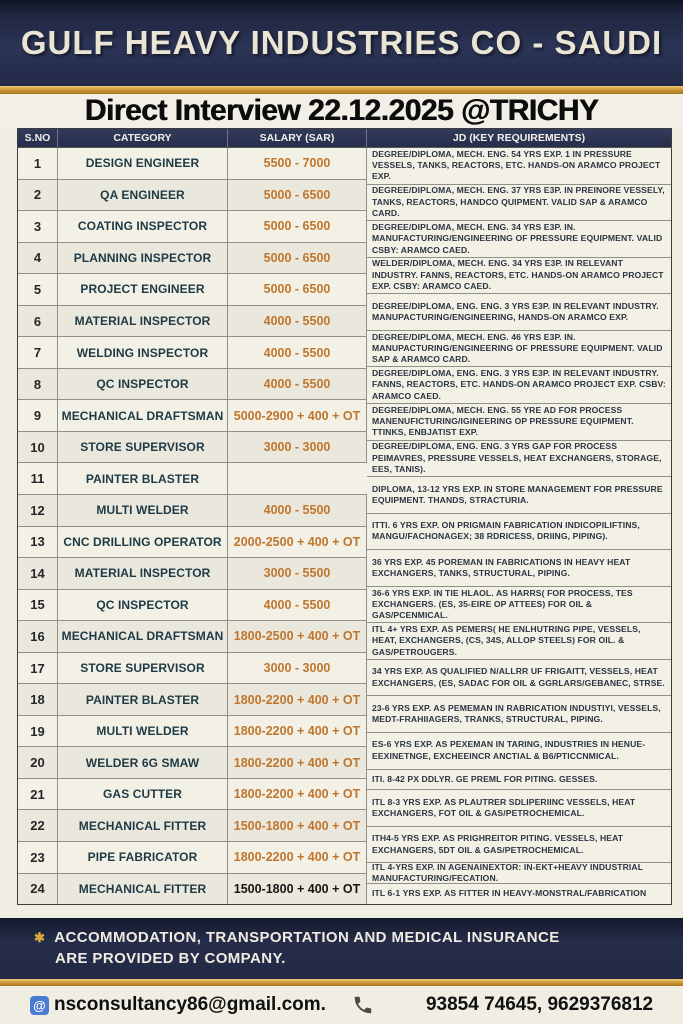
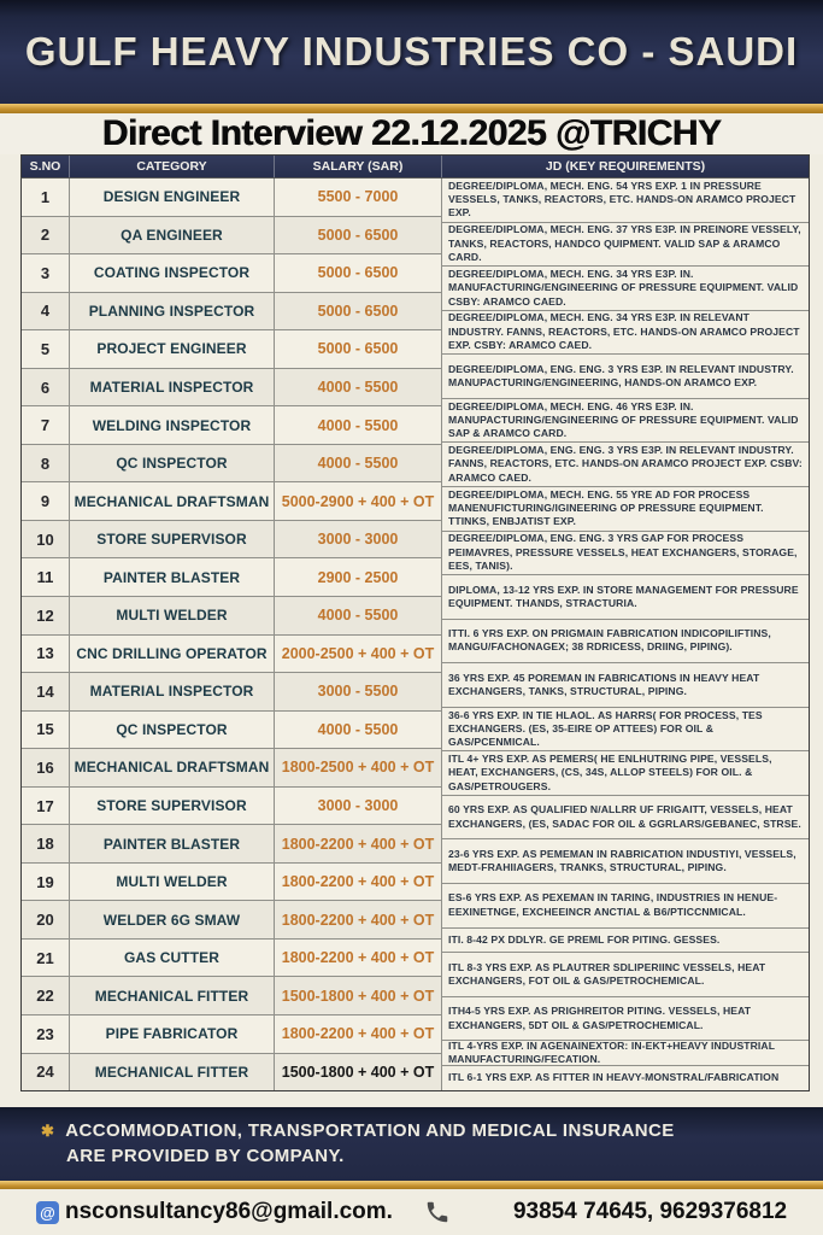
  GULF HEAVY INDUSTRIES CO - SAUDI
  Direct Interview 22.12.2025 @TRICHY
  S.NO
  CATEGORY
  SALARY (SAR)
  JD (KEY REQUIREMENTS)
  1
  DESIGN ENGINEER
  5500 - 7000
  2
  QA ENGINEER
  5000 - 6500
  3
  COATING INSPECTOR
  5000 - 6500
  4
  PLANNING INSPECTOR
  5000 - 6500
  5
  PROJECT ENGINEER
  5000 - 6500
  6
  MATERIAL INSPECTOR
  4000 - 5500
  7
  WELDING INSPECTOR
  4000 - 5500
  8
  QC INSPECTOR
  4000 - 5500
  9
  MECHANICAL DRAFTSMAN
  5000-2900 + 400 + OT
  10
  STORE SUPERVISOR
  3000 - 3000
  11
  PAINTER BLASTER
+ 2900 - 2500
  12
  MULTI WELDER
  4000 - 5500
  13
  CNC DRILLING OPERATOR
  2000-2500 + 400 + OT
  14
  MATERIAL INSPECTOR
  3000 - 5500
  15
  QC INSPECTOR
  4000 - 5500
  16
  MECHANICAL DRAFTSMAN
  1800-2500 + 400 + OT
  17
  STORE SUPERVISOR
  3000 - 3000
  18
  PAINTER BLASTER
  1800-2200 + 400 + OT
  19
  MULTI WELDER
  1800-2200 + 400 + OT
  20
  WELDER 6G SMAW
  1800-2200 + 400 + OT
  21
  GAS CUTTER
  1800-2200 + 400 + OT
  22
  MECHANICAL FITTER
  1500-1800 + 400 + OT
  23
  PIPE FABRICATOR
  1800-2200 + 400 + OT
  24
  MECHANICAL FITTER
  1500-1800 + 400 + OT
  DEGREE/DIPLOMA, MECH. ENG. 54 YRS EXP. 1 IN PRESSURE VESSELS, TANKS, REACTORS, ETC. HANDS-ON ARAMCO PROJECT EXP.
  DEGREE/DIPLOMA, MECH. ENG. 37 YRS E3P. IN PREINORE VESSELY, TANKS, REACTORS, HANDCO QUIPMENT. VALID SAP & ARAMCO CARD.
  DEGREE/DIPLOMA, MECH. ENG. 34 YRS E3P. IN. MANUFACTURING/ENGINEERING OF PRESSURE EQUIPMENT. VALID CSBY: ARAMCO CAED.
- WELDER/DIPLOMA, MECH. ENG. 34 YRS E3P. IN RELEVANT INDUSTRY. FANNS, REACTORS, ETC. HANDS-ON ARAMCO PROJECT EXP. CSBY: ARAMCO CAED.
+ DEGREE/DIPLOMA, MECH. ENG. 34 YRS E3P. IN RELEVANT INDUSTRY. FANNS, REACTORS, ETC. HANDS-ON ARAMCO PROJECT EXP. CSBY: ARAMCO CAED.
  DEGREE/DIPLOMA, ENG. ENG. 3 YRS E3P. IN RELEVANT INDUSTRY. MANUPACTURING/ENGINEERING, HANDS-ON ARAMCO EXP.
  DEGREE/DIPLOMA, MECH. ENG. 46 YRS E3P. IN. MANUPACTURING/ENGINEERING OF PRESSURE EQUIPMENT. VALID SAP & ARAMCO CARD.
  DEGREE/DIPLOMA, ENG. ENG. 3 YRS E3P. IN RELEVANT INDUSTRY. FANNS, REACTORS, ETC. HANDS-ON ARAMCO PROJECT EXP. CSBV: ARAMCO CAED.
  DEGREE/DIPLOMA, MECH. ENG. 55 YRE AD FOR PROCESS MANENUFICTURING/IGINEERING OP PRESSURE EQUIPMENT. TTINKS, ENBJATIST EXP.
  DEGREE/DIPLOMA, ENG. ENG. 3 YRS GAP FOR PROCESS PEIMAVRES, PRESSURE VESSELS, HEAT EXCHANGERS, STORAGE, EES, TANIS).
  DIPLOMA, 13-12 YRS EXP. IN STORE MANAGEMENT FOR PRESSURE EQUIPMENT. THANDS, STRACTURIA.
  ITTI. 6 YRS EXP. ON PRIGMAIN FABRICATION INDICOPILIFTINS, MANGU/FACHONAGEX; 38 RDRICESS, DRIING, PIPING).
  36 YRS EXP. 45 POREMAN IN FABRICATIONS IN HEAVY HEAT EXCHANGERS, TANKS, STRUCTURAL, PIPING.
  36-6 YRS EXP. IN TIE HLAOL. AS HARRS( FOR PROCESS, TES EXCHANGERS. (ES, 35-EIRE OP ATTEES) FOR OIL & GAS/PCENMICAL.
  ITL 4+ YRS EXP. AS PEMERS( HE ENLHUTRING PIPE, VESSELS, HEAT, EXCHANGERS, (CS, 34S, ALLOP STEELS) FOR OIL. & GAS/PETROUGERS.
- 34 YRS EXP. AS QUALIFIED N/ALLRR UF FRIGAITT, VESSELS, HEAT EXCHANGERS, (ES, SADAC FOR OIL & GGRLARS/GEBANEC, STRSE.
+ 60 YRS EXP. AS QUALIFIED N/ALLRR UF FRIGAITT, VESSELS, HEAT EXCHANGERS, (ES, SADAC FOR OIL & GGRLARS/GEBANEC, STRSE.
  23-6 YRS EXP. AS PEMEMAN IN RABRICATION INDUSTIYI, VESSELS, MEDT-FRAHIIAGERS, TRANKS, STRUCTURAL, PIPING.
  ES-6 YRS EXP. AS PEXEMAN IN TARING, INDUSTRIES IN HENUE-EEXINETNGE, EXCHEEINCR ANCTIAL & B6/PTICCNMICAL.
  ITI. 8-42 PX DDLYR. GE PREML FOR PITING. GESSES.
  ITL 8-3 YRS EXP. AS PLAUTRER SDLIPERIINC VESSELS, HEAT EXCHANGERS, FOT OIL & GAS/PETROCHEMICAL.
  ITH4-5 YRS EXP. AS PRIGHREITOR PITING. VESSELS, HEAT EXCHANGERS, 5DT OIL & GAS/PETROCHEMICAL.
  ITL 4-YRS EXP. IN AGENAINEXTOR: IN-EKT+HEAVY INDUSTRIAL MANUFACTURING/FECATION.
  ITL 6-1 YRS EXP. AS FITTER IN HEAVY-MONSTRAL/FABRICATION
  ✱
  ACCOMMODATION, TRANSPORTATION AND MEDICAL INSURANCE
  ARE PROVIDED BY COMPANY.
  @
  nsconsultancy86@gmail.com.
  93854 74645, 9629376812
